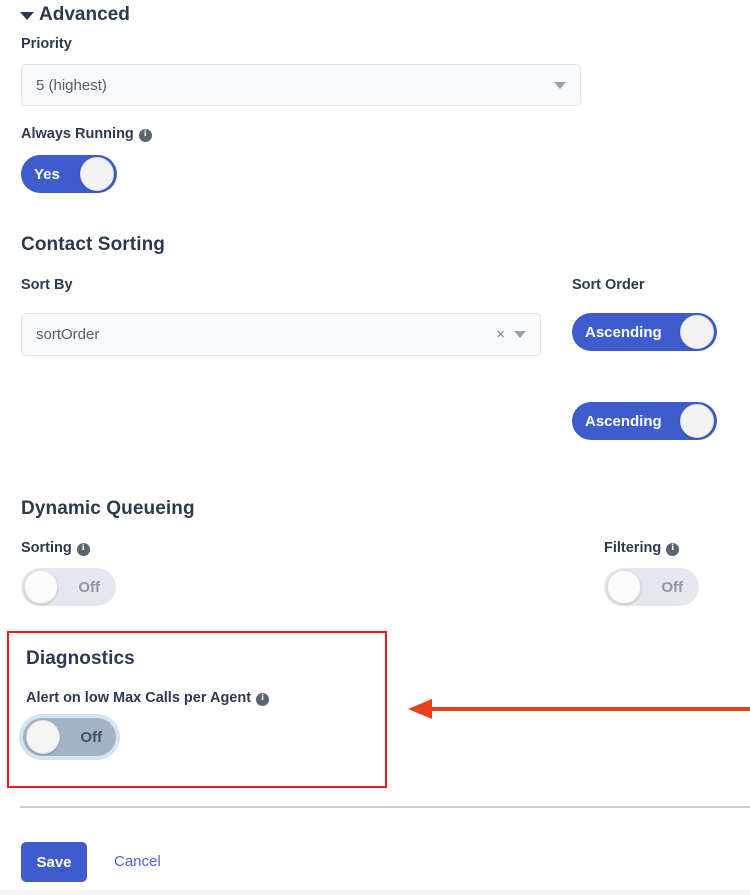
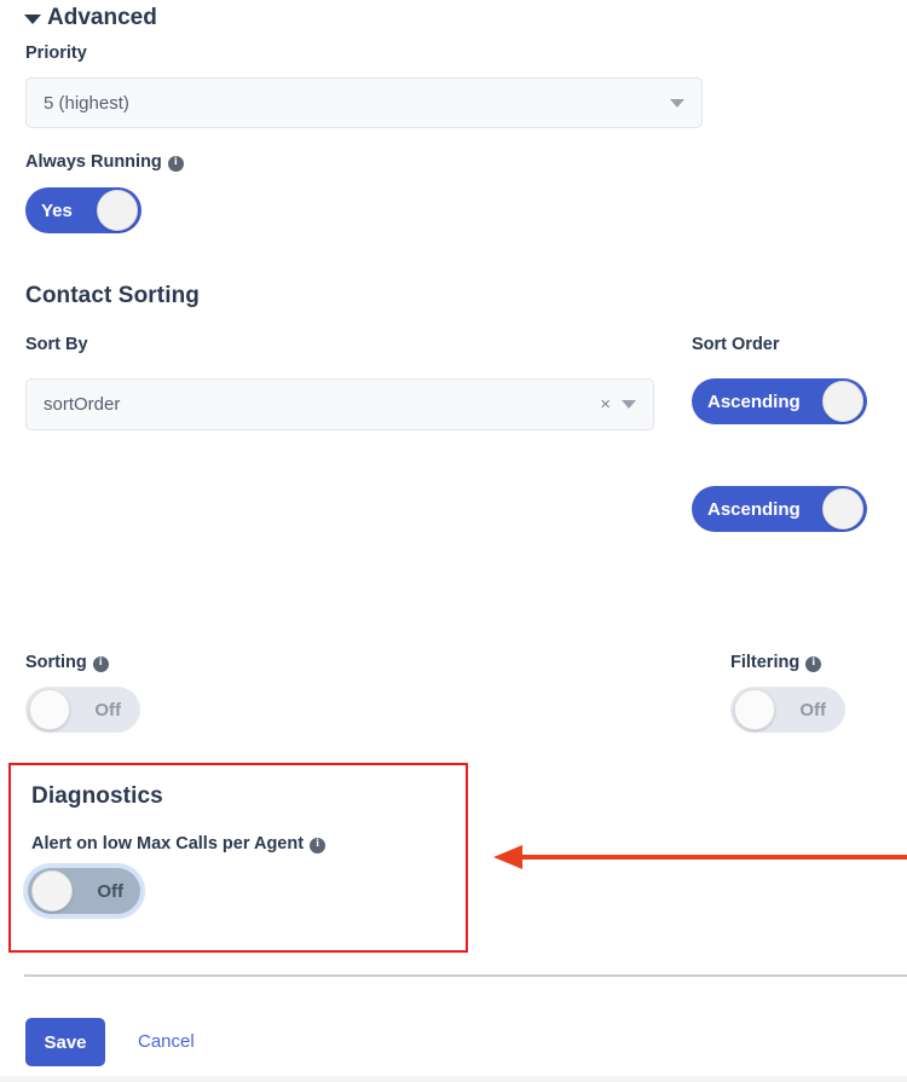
  Advanced
  Priority
  5 (highest)
  Always Running
  i
  Yes
  Contact Sorting
  Sort By
  Sort Order
  sortOrder
  ×
  Ascending
  Ascending
- Dynamic Queueing
  Sorting
  i
  Off
  Filtering
  i
  Off
  Diagnostics
  Alert on low Max Calls per Agent
  i
  Off
  Save
  Cancel
